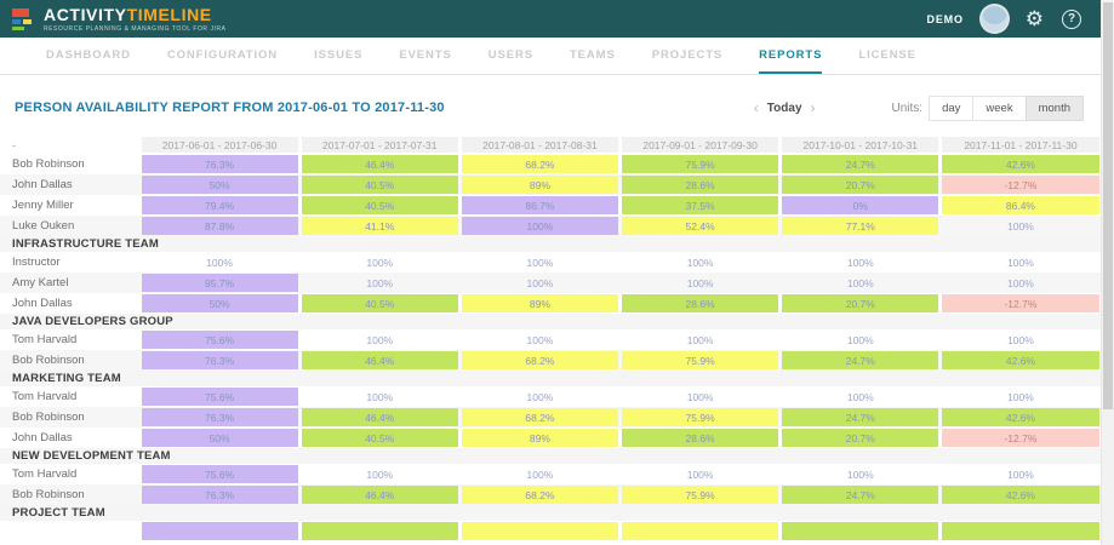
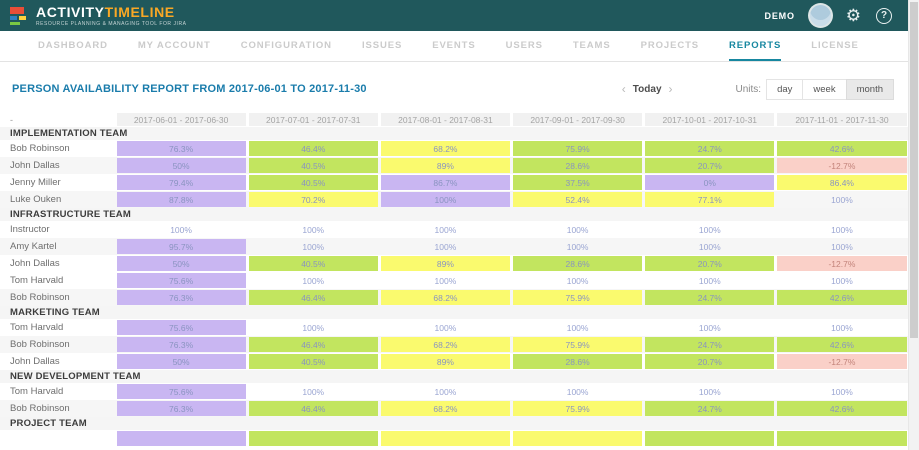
  ACTIVITYTIMELINE
  DEMO
  ⚙
  ?
  DASHBOARD
+ MY ACCOUNT
  CONFIGURATION
  ISSUES
  EVENTS
  USERS
  TEAMS
  PROJECTS
  REPORTS
  LICENSE
  PERSON AVAILABILITY REPORT FROM 2017-06-01 TO 2017-11-30
  ‹
  Today
  ›
  Units:
  day week month
  -
  2017-06-01 - 2017-06-30
  2017-07-01 - 2017-07-31
  2017-08-01 - 2017-08-31
  2017-09-01 - 2017-09-30
  2017-10-01 - 2017-10-31
  2017-11-01 - 2017-11-30
+ IMPLEMENTATION TEAM
  Bob Robinson
  76.3%
  46.4%
  68.2%
  75.9%
  24.7%
  42.6%
  John Dallas
  50%
  40.5%
  89%
  28.6%
  20.7%
  -12.7%
  Jenny Miller
  79.4%
  40.5%
  86.7%
  37.5%
  0%
  86.4%
  Luke Ouken
  87.8%
- 41.1%
+ 70.2%
  100%
  52.4%
  77.1%
  100%
  INFRASTRUCTURE TEAM
  Instructor
  100%
  100%
  100%
  100%
  100%
  100%
  Amy Kartel
  95.7%
  100%
  100%
  100%
  100%
  100%
  John Dallas
  50%
  40.5%
  89%
  28.6%
  20.7%
  -12.7%
- JAVA DEVELOPERS GROUP
  Tom Harvald
  75.6%
  100%
  100%
  100%
  100%
  100%
  Bob Robinson
  76.3%
  46.4%
  68.2%
  75.9%
  24.7%
  42.6%
  MARKETING TEAM
  Tom Harvald
  75.6%
  100%
  100%
  100%
  100%
  100%
  Bob Robinson
  76.3%
  46.4%
  68.2%
  75.9%
  24.7%
  42.6%
  John Dallas
  50%
  40.5%
  89%
  28.6%
  20.7%
  -12.7%
  NEW DEVELOPMENT TEAM
  Tom Harvald
  75.6%
  100%
  100%
  100%
  100%
  100%
  Bob Robinson
  76.3%
  46.4%
  68.2%
  75.9%
  24.7%
  42.6%
  PROJECT TEAM
